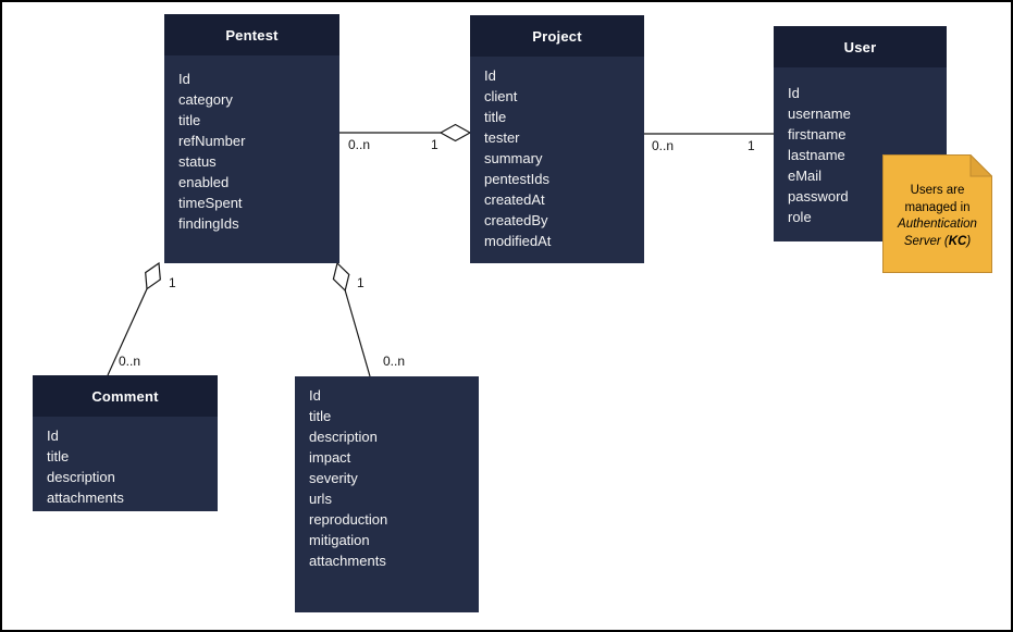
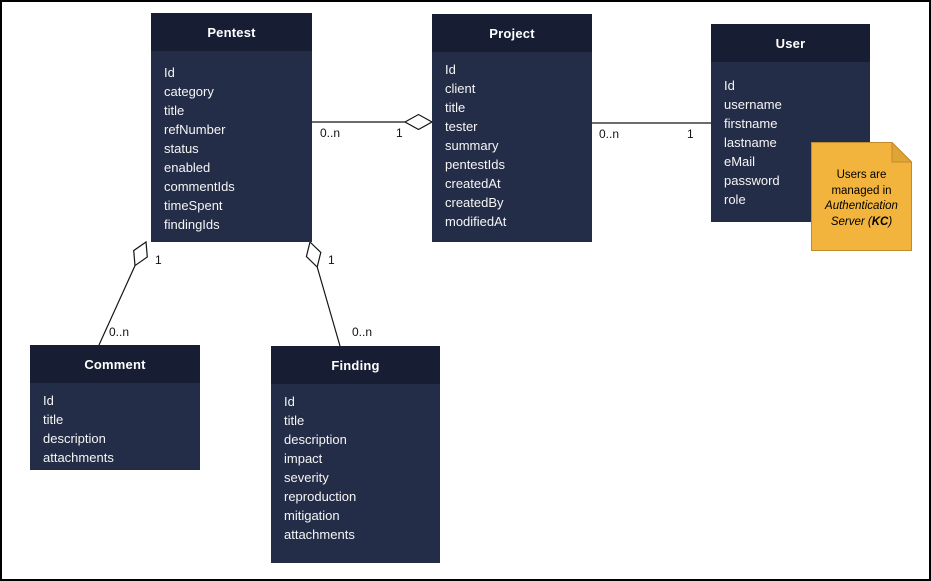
  Pentest
  Id
  category
  title
  refNumber
  status
  enabled
+ commentIds
  timeSpent
  findingIds
  Project
  Id
  client
  title
  tester
  summary
  pentestIds
  createdAt
  createdBy
  modifiedAt
  User
  Id
  username
  firstname
  lastname
  eMail
  password
  role
  Comment
  Id
  title
  description
  attachments
+ Finding
  Id
  title
  description
  impact
  severity
- urls
  reproduction
  mitigation
  attachments
  0..n
  1
  0..n
  1
  1
  0..n
  1
  0..n
  Users are managed in Authentication Server (KC)
